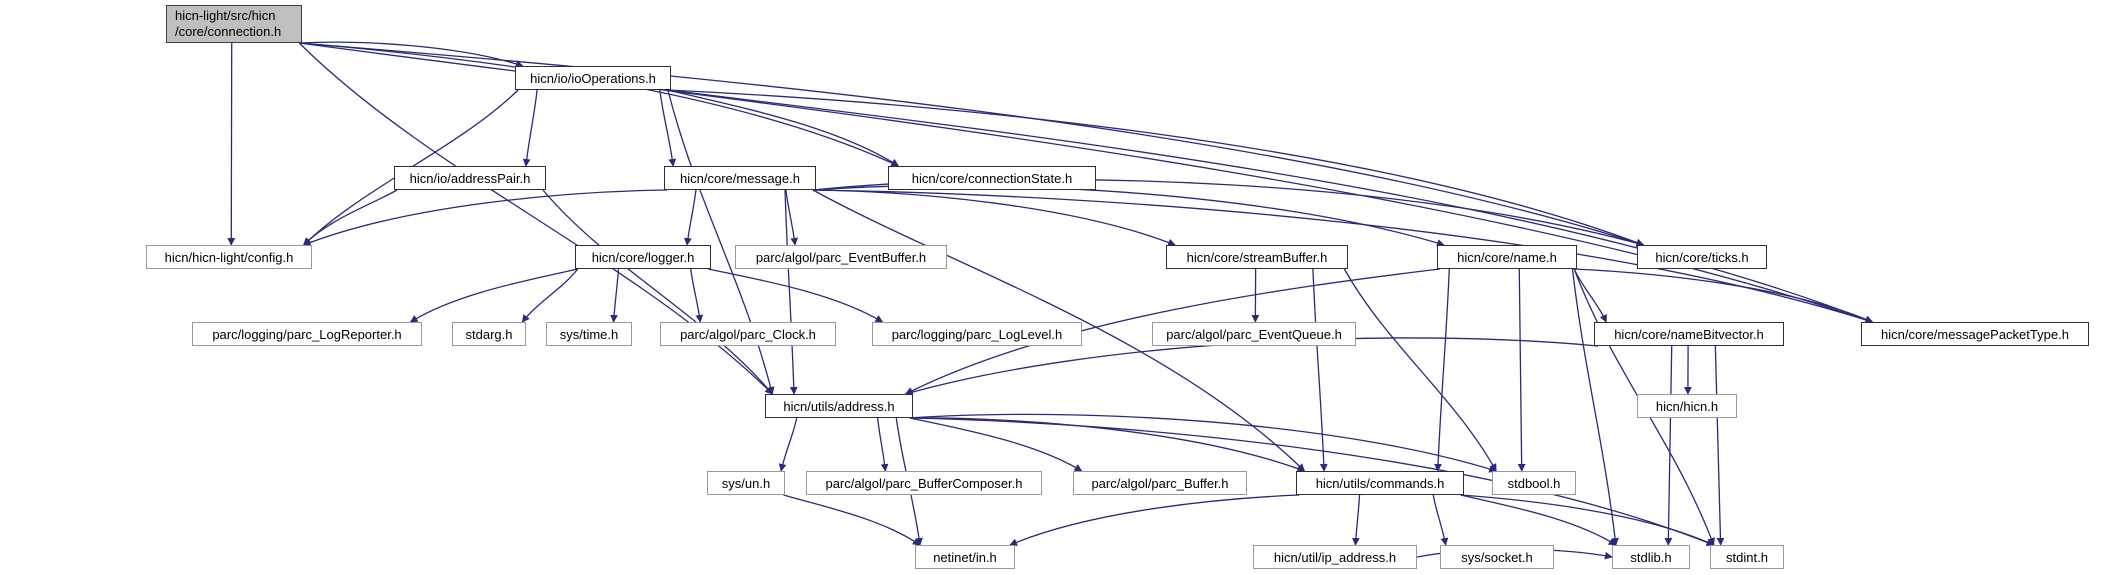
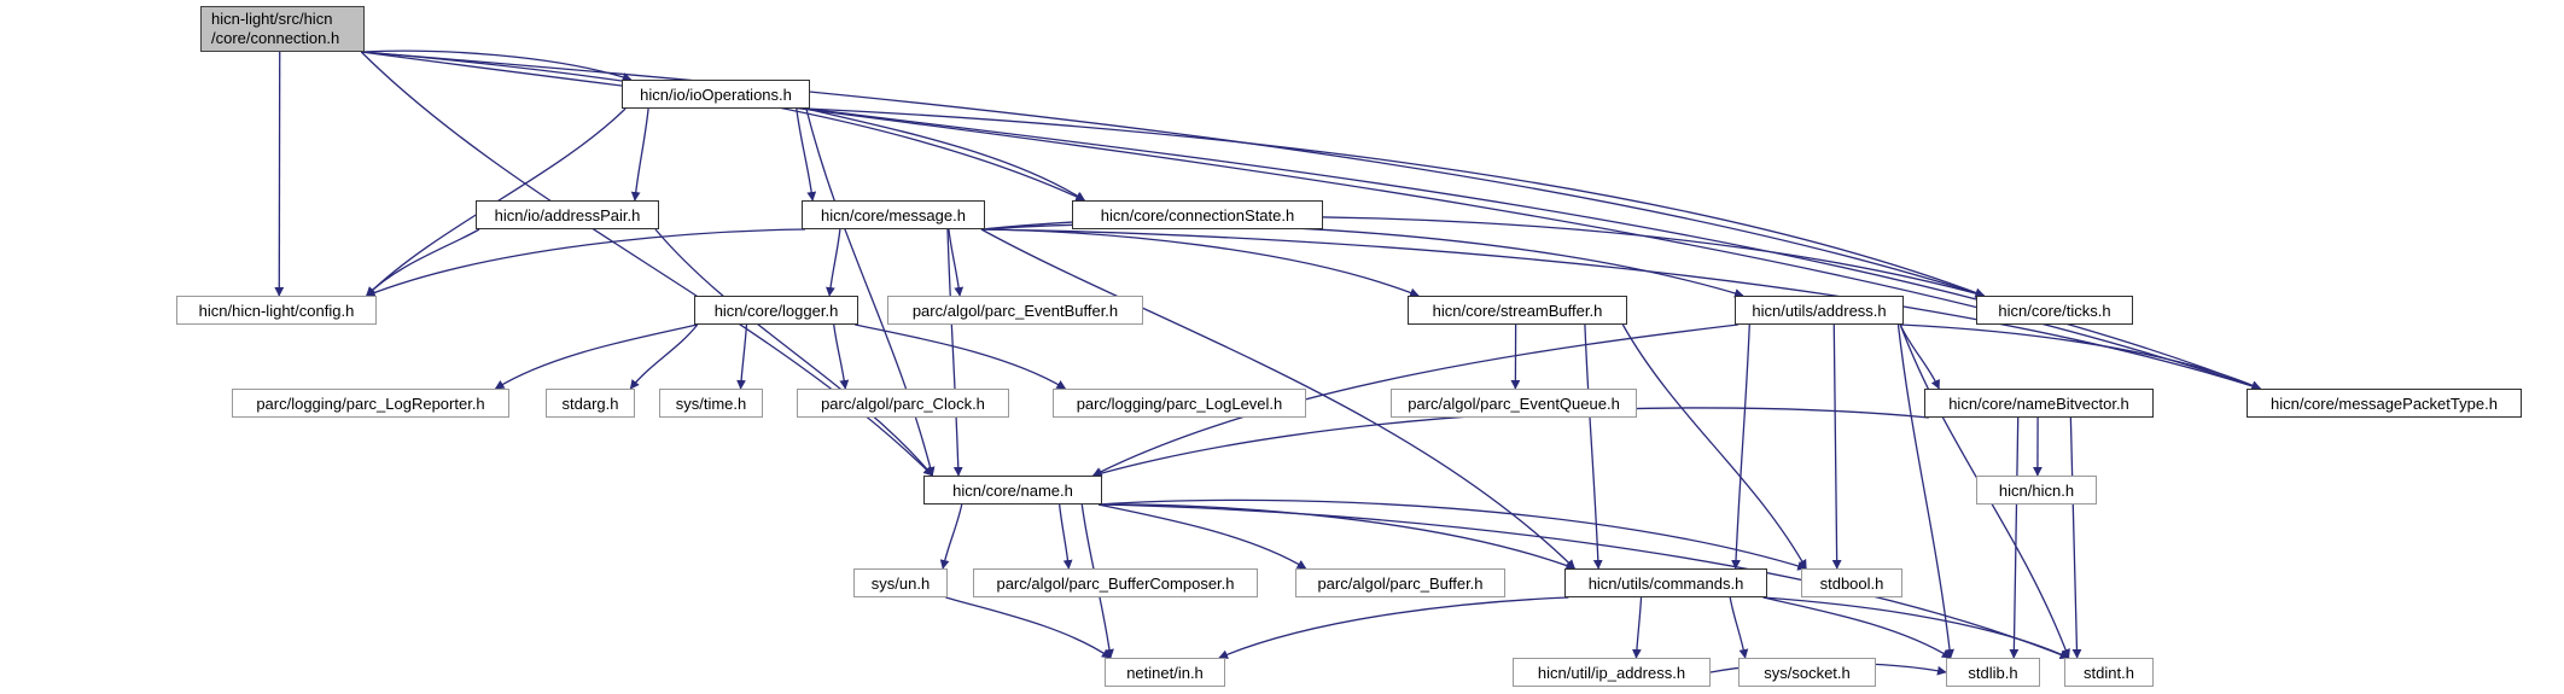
  hicn-light/src/hicn
  /core/connection.h
  hicn/io/ioOperations.h
  hicn/io/addressPair.h
  hicn/core/message.h
  hicn/core/connectionState.h
  hicn/hicn-light/config.h
  hicn/core/logger.h
  parc/algol/parc_EventBuffer.h
  hicn/core/streamBuffer.h
- hicn/core/name.h
+ hicn/utils/address.h
  hicn/core/ticks.h
  parc/logging/parc_LogReporter.h
  stdarg.h
  sys/time.h
  parc/algol/parc_Clock.h
  parc/logging/parc_LogLevel.h
  parc/algol/parc_EventQueue.h
  hicn/core/nameBitvector.h
  hicn/core/messagePacketType.h
  hicn/hicn.h
- hicn/utils/address.h
+ hicn/core/name.h
  sys/un.h
  parc/algol/parc_BufferComposer.h
  parc/algol/parc_Buffer.h
  hicn/utils/commands.h
  stdbool.h
  netinet/in.h
  hicn/util/ip_address.h
  sys/socket.h
  stdlib.h
  stdint.h
